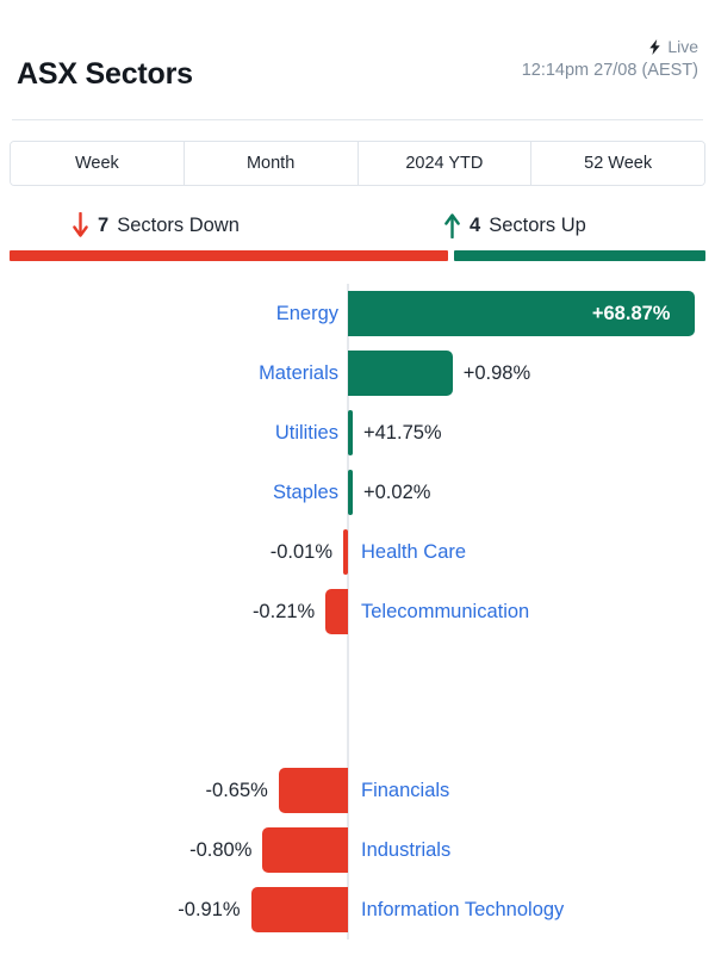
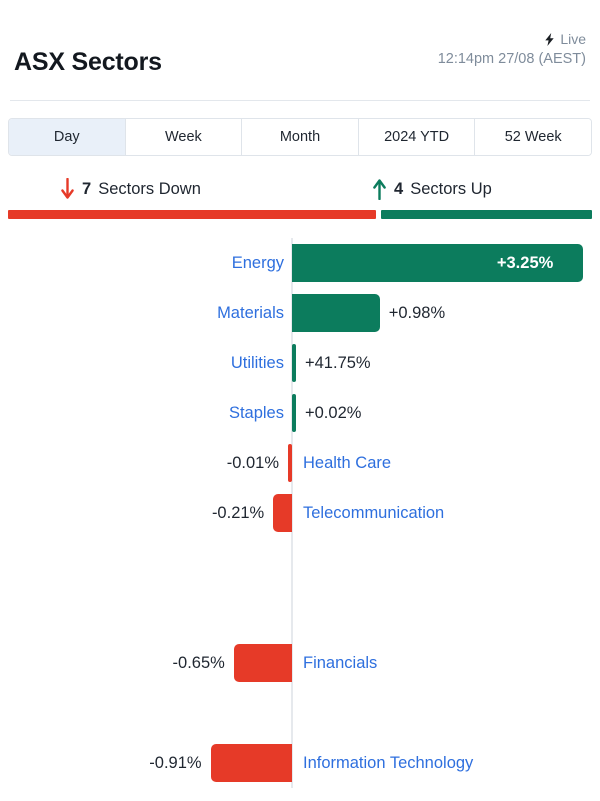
  ASX Sectors
  Live
  12:14pm 27/08 (AEST)
+ Day
  Week
  Month
  2024 YTD
  52 Week
  7
  Sectors Down
  4
  Sectors Up
  Energy
- +68.87%
+ +3.25%
  Materials
  +0.98%
  Utilities
  +41.75%
  Staples
  +0.02%
  Health Care
  -0.01%
  Telecommunication
  -0.21%
  Financials
  -0.65%
- Industrials
- -0.80%
  Information Technology
  -0.91%
